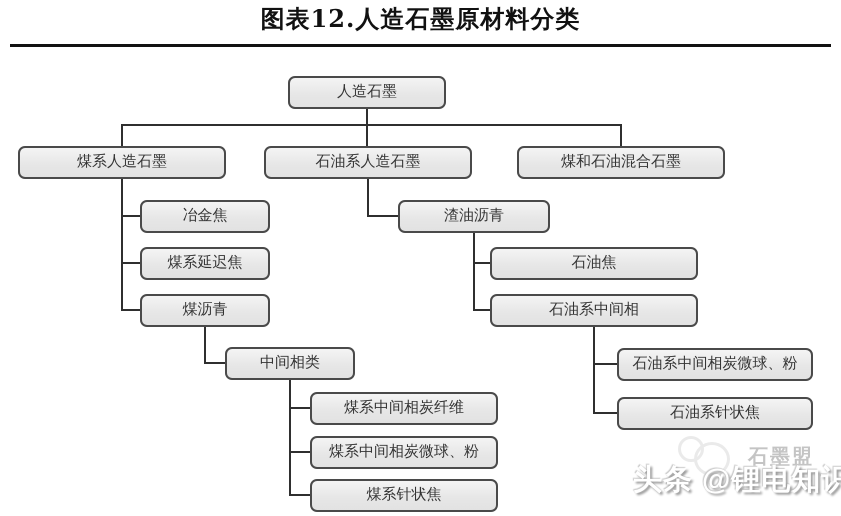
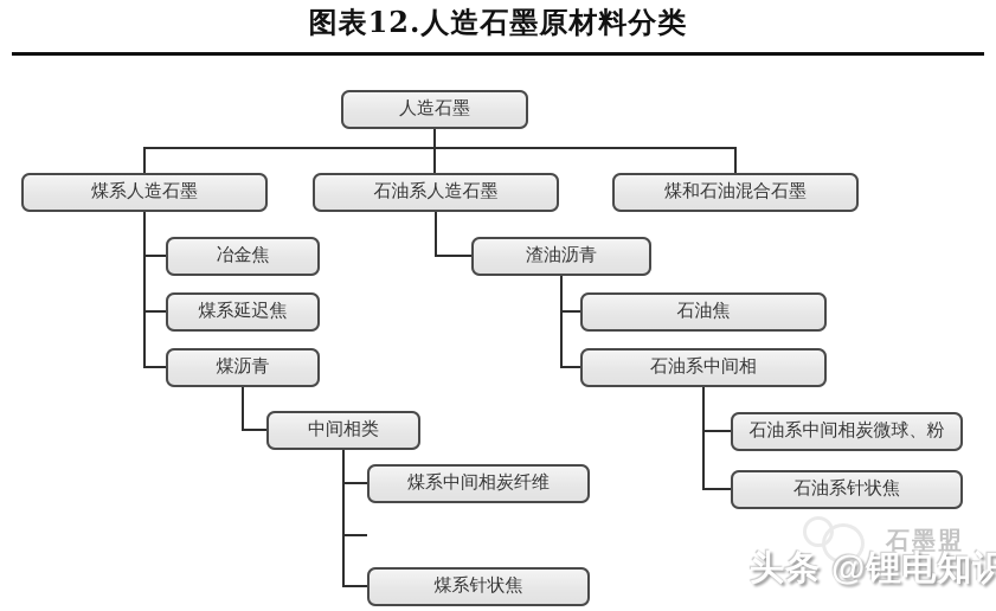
  图表12.人造石墨原材料分类
  人造石墨
  煤系人造石墨
  石油系人造石墨
  煤和石油混合石墨
  冶金焦
  煤系延迟焦
  煤沥青
  中间相类
  煤系中间相炭纤维
- 煤系中间相炭微球、粉
  煤系针状焦
  渣油沥青
  石油焦
  石油系中间相
  石油系中间相炭微球、粉
  石油系针状焦
  石墨盟
  头条 @锂电知识
